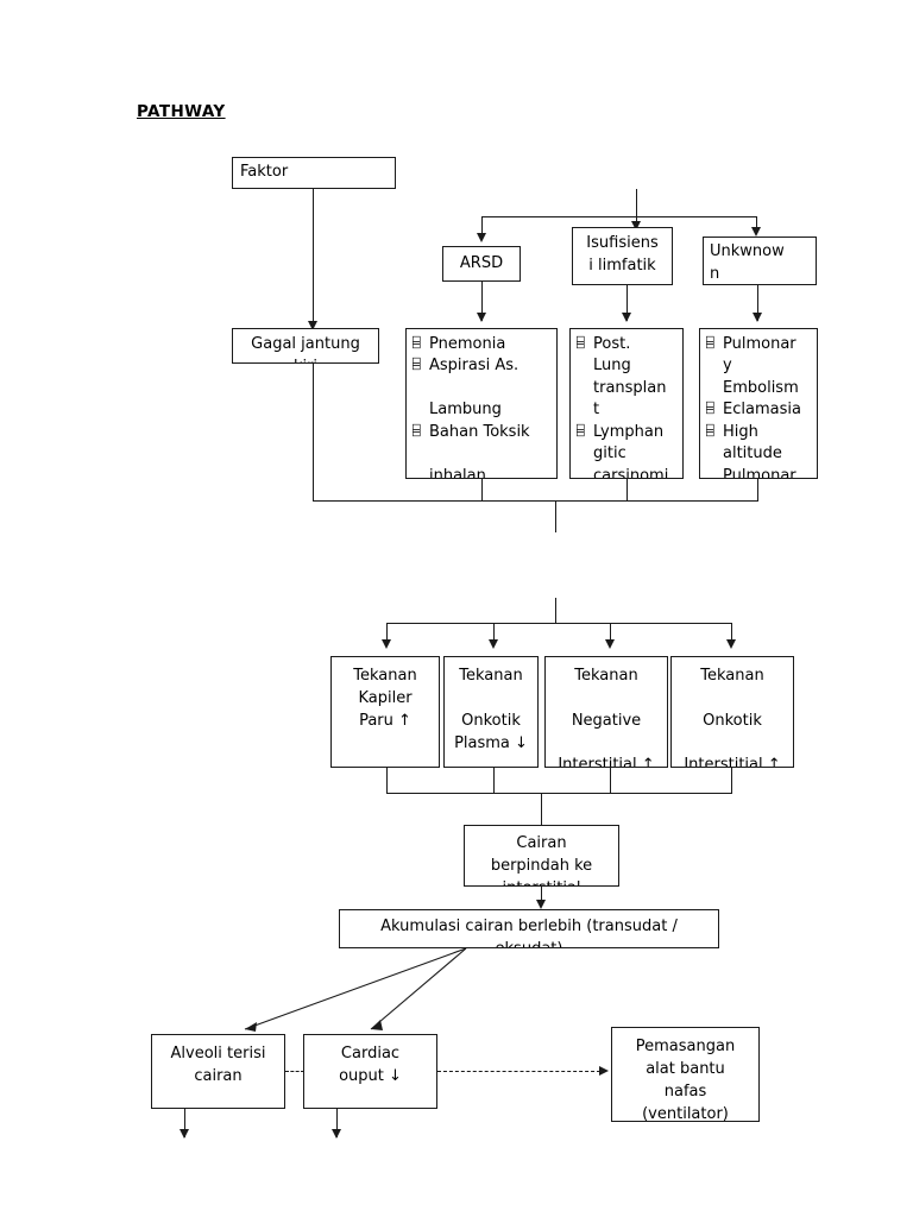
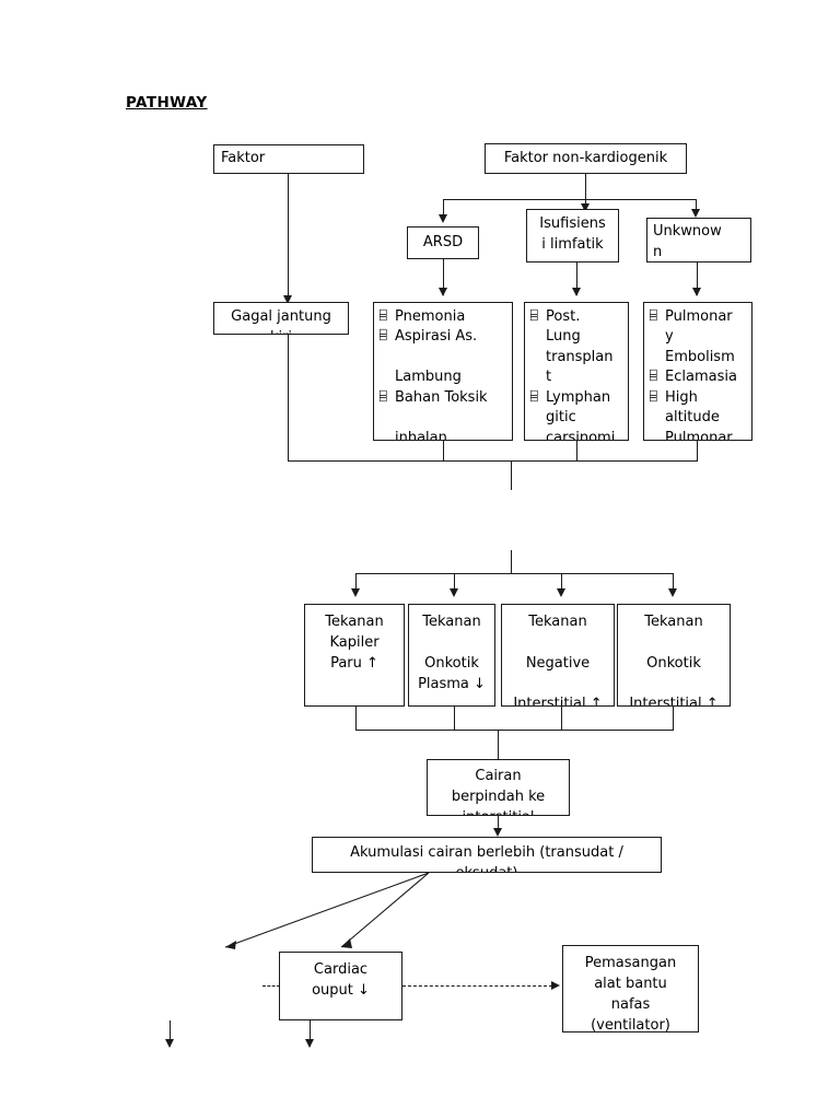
  PATHWAY
  Faktor
+ Faktor non-kardiogenik
  ARSD
  Isufisiens
  i limfatik
  Unkwnow
  n
  Gagal jantung
  ⌸
  Pnemonia
  ⌸
  Aspirasi As.
  Lambung
  ⌸
  Bahan Toksik
  inhalan
  ⌸
  Post.
  Lung
  transplan
  t
  ⌸
  Lymphan
  gitic
  carsinomi
  ⌸
  Pulmonar
  y
  Embolism
  ⌸
  Eclamasia
  ⌸
  High
  altitude
  Pulmonar
  Tekanan
  Kapiler
  Paru ↑
  Tekanan
  Onkotik
  Plasma ↓
  Tekanan
  Negative
  Interstitial ↑
  Tekanan
  Onkotik
  Interstitial ↑
  Cairan
  berpindah ke
  Akumulasi cairan berlebih (transudat /
- Alveoli terisi
- cairan
  Cardiac
  ouput ↓
  Pemasangan
  alat bantu
  nafas
  (ventilator)
